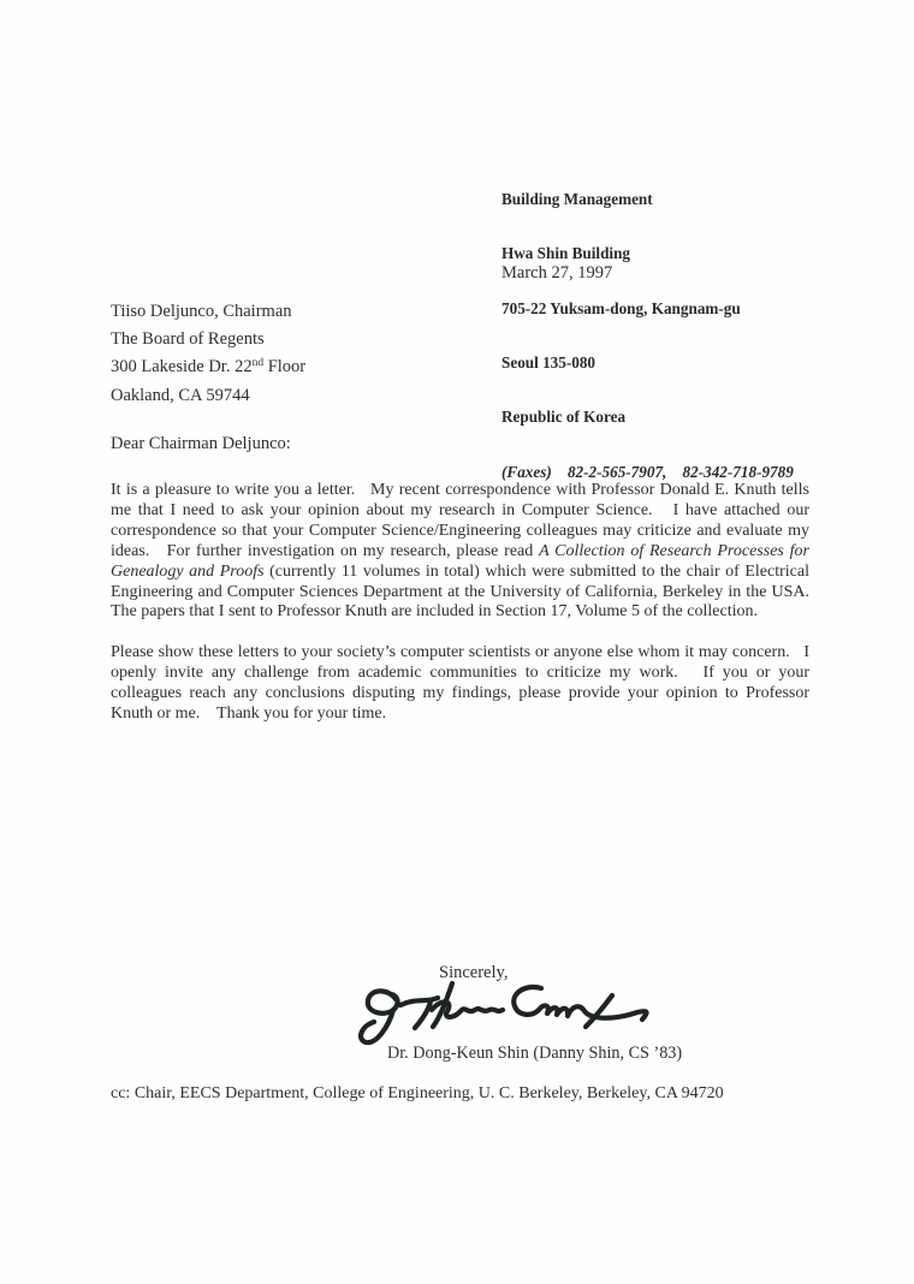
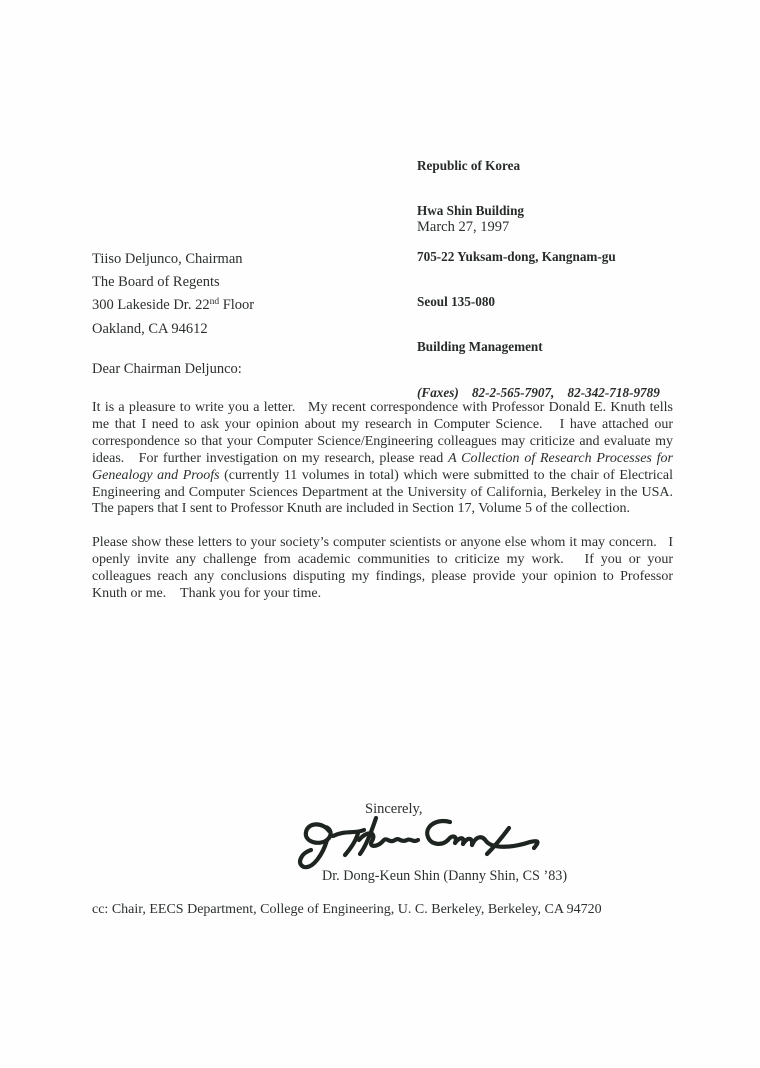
- Building Management
+ Republic of Korea
  Hwa Shin Building
  705-22 Yuksam-dong, Kangnam-gu
  Seoul 135-080
- Republic of Korea
+ Building Management
  (Faxes) 82-2-565-7907, 82-342-718-9789
  March 27, 1997
  Tiiso Deljunco, Chairman
  The Board of Regents
  300 Lakeside Dr. 22nd Floor
- Oakland, CA 59744
+ Oakland, CA 94612
  Dear Chairman Deljunco:
  It is a pleasure to write you a letter. My recent correspondence with Professor Donald E. Knuth tells me that I need to ask your opinion about my research in Computer Science. I have attached our correspondence so that your Computer Science/Engineering colleagues may criticize and evaluate my ideas. For further investigation on my research, please read A Collection of Research Processes for Genealogy and Proofs (currently 11 volumes in total) which were submitted to the chair of Electrical Engineering and Computer Sciences Department at the University of California, Berkeley in the USA. The papers that I sent to Professor Knuth are included in Section 17, Volume 5 of the collection.
  Please show these letters to your society’s computer scientists or anyone else whom it may concern. I openly invite any challenge from academic communities to criticize my work. If you or your colleagues reach any conclusions disputing my findings, please provide your opinion to Professor Knuth or me. Thank you for your time.
  Sincerely,
  Dr. Dong-Keun Shin (Danny Shin, CS ’83)
  cc: Chair, EECS Department, College of Engineering, U. C. Berkeley, Berkeley, CA 94720
